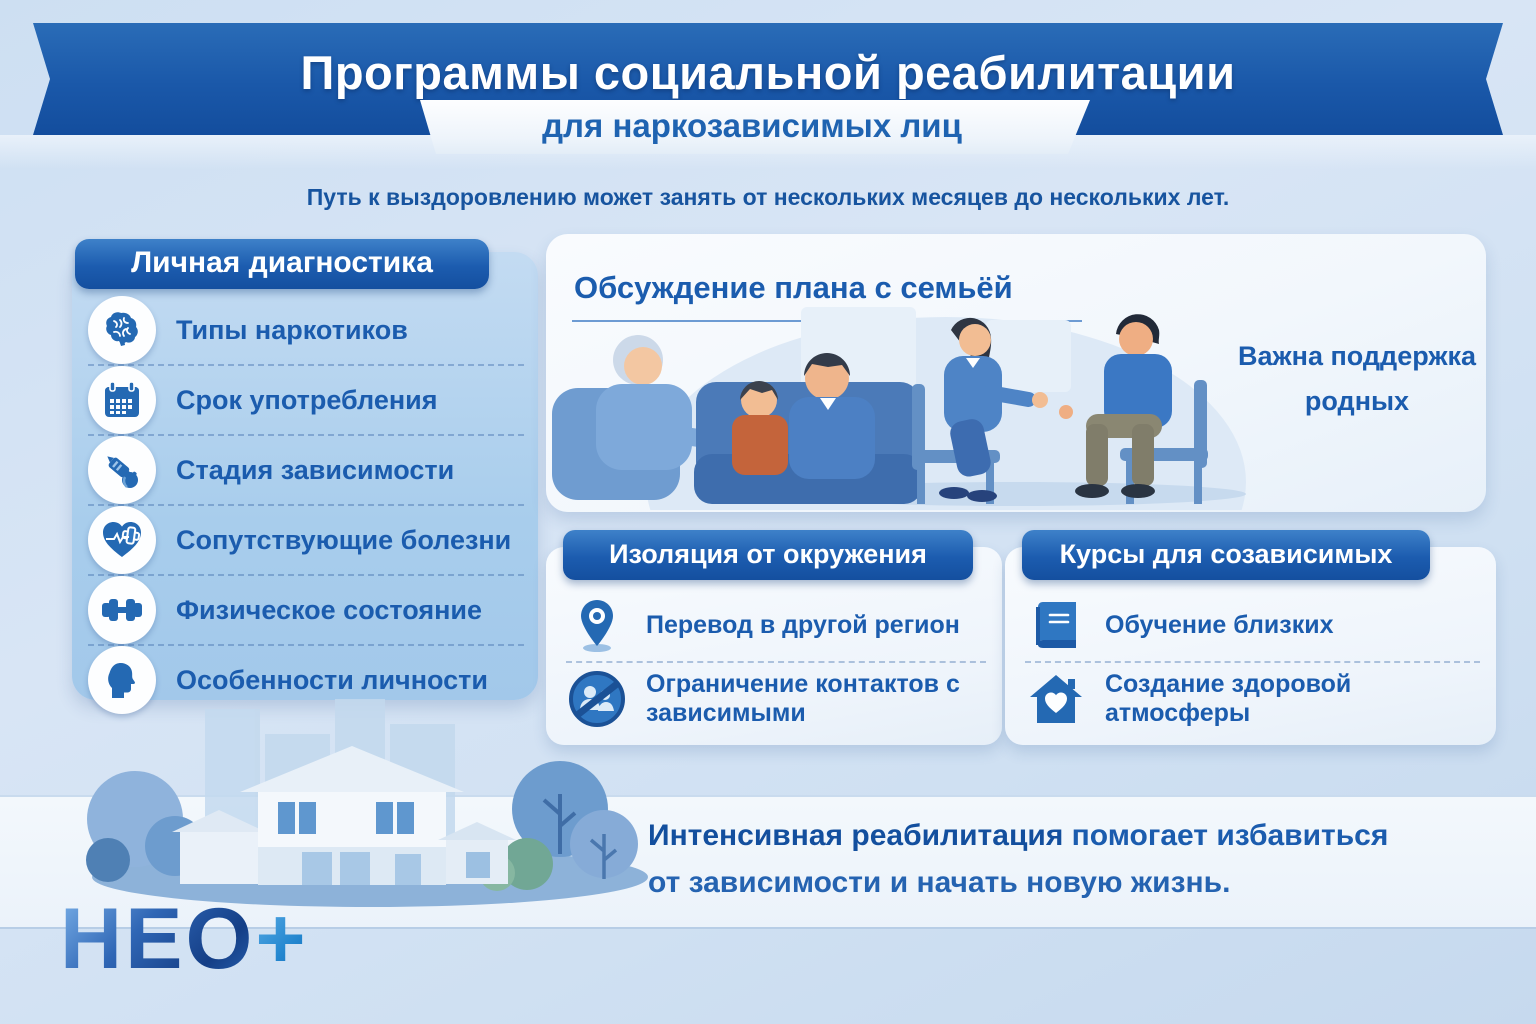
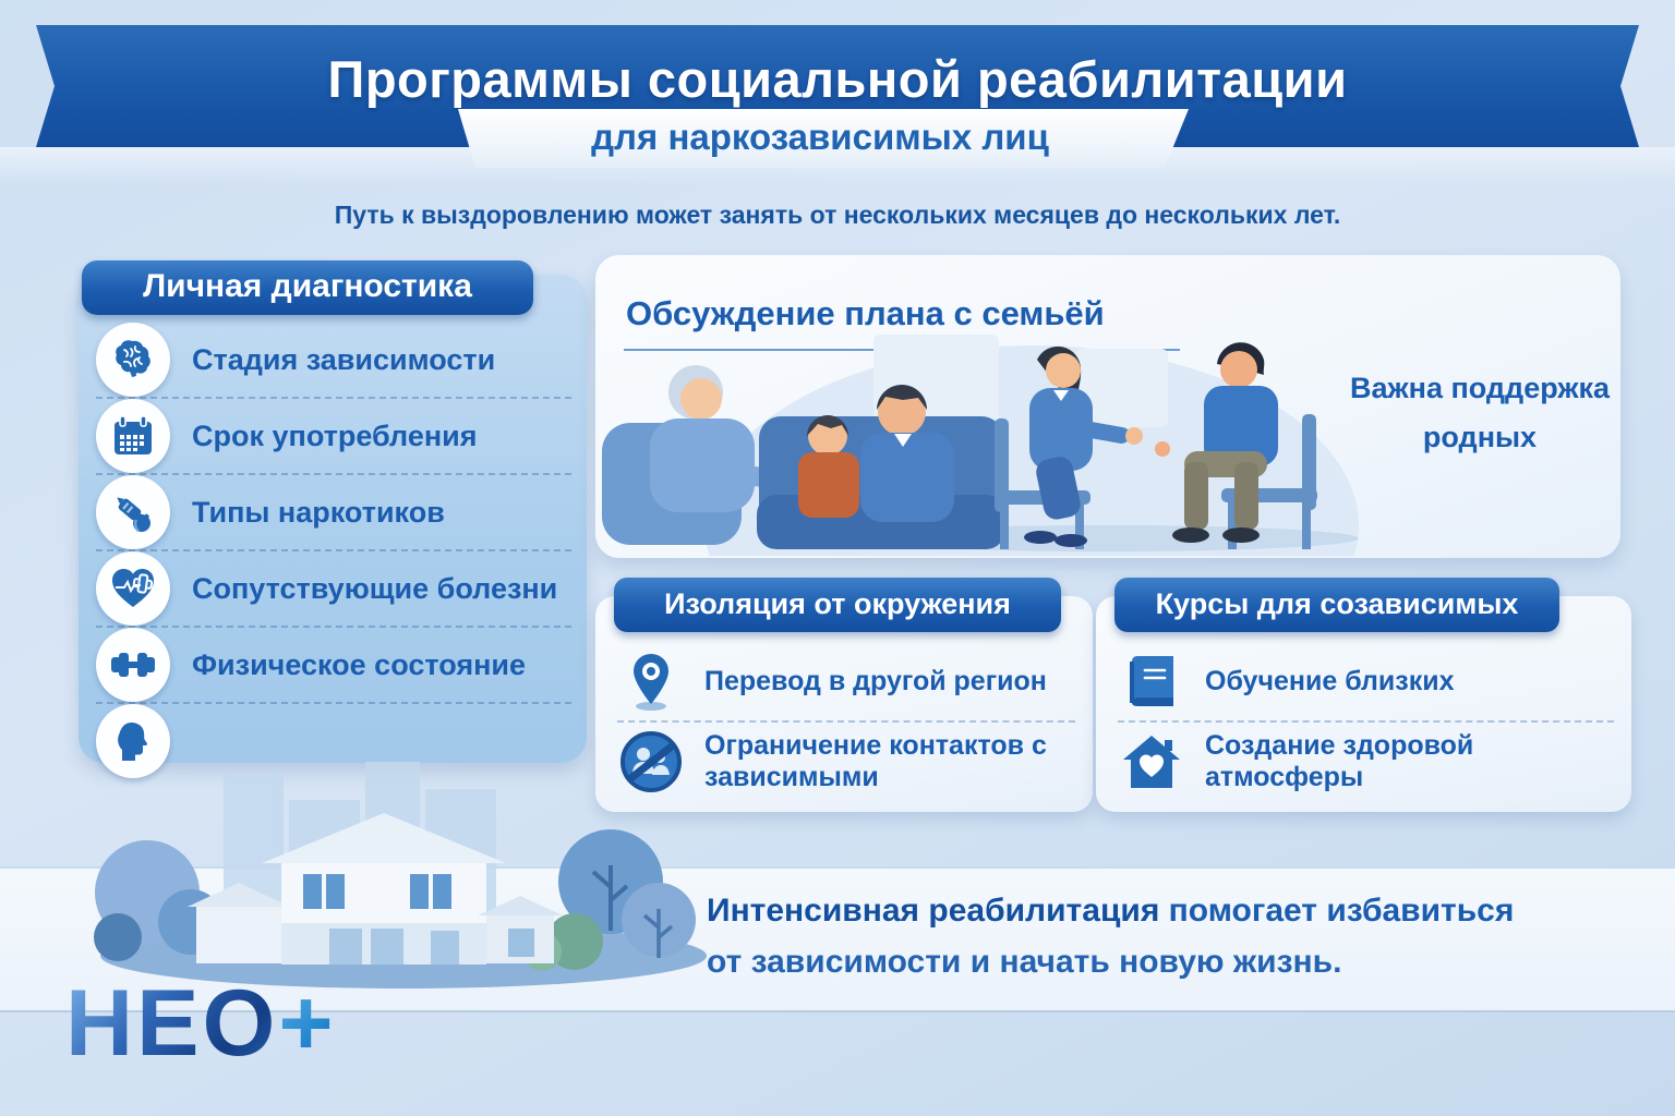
  Программы социальной реабилитации
  для наркозависимых лиц
  Путь к выздоровлению может занять от нескольких месяцев до нескольких лет.
  Личная диагностика
- Типы наркотиков
+ Стадия зависимости
  Срок употребления
- Стадия зависимости
+ Типы наркотиков
  Сопутствующие болезни
  Физическое состояние
- Особенности личности
  Обсуждение плана с семьёй
  Важна поддержка родных
  Изоляция от окружения
  Перевод в другой регион
  Ограничение контактов с зависимыми
  Курсы для созависимых
  Обучение близких
  Создание здоровой атмосферы
  Интенсивная реабилитация помогает избавиться
  от зависимости и начать новую жизнь.
  НЕО+
